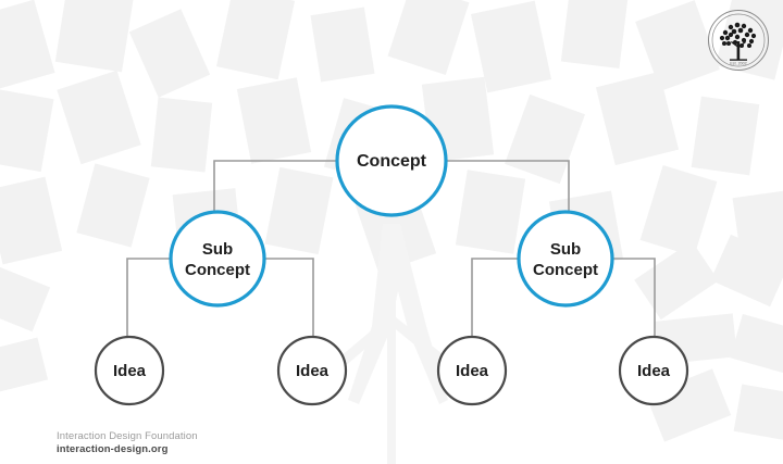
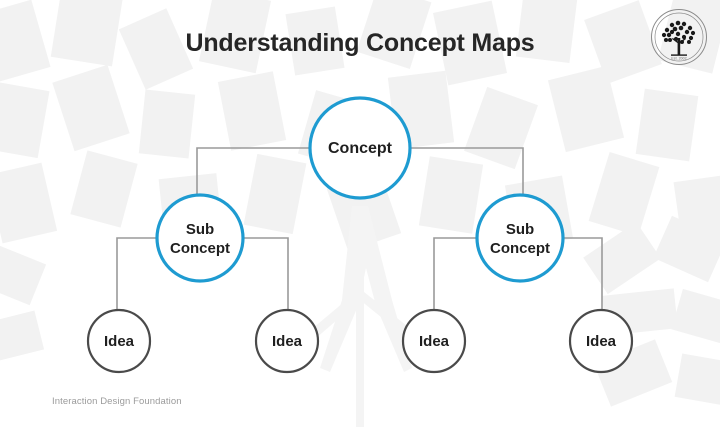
+ Understanding Concept Maps
  Concept
  Sub
  Concept
  Sub
  Concept
  Idea
  Idea
  Idea
  Idea
  Interaction Design Foundation
- interaction-design.org
